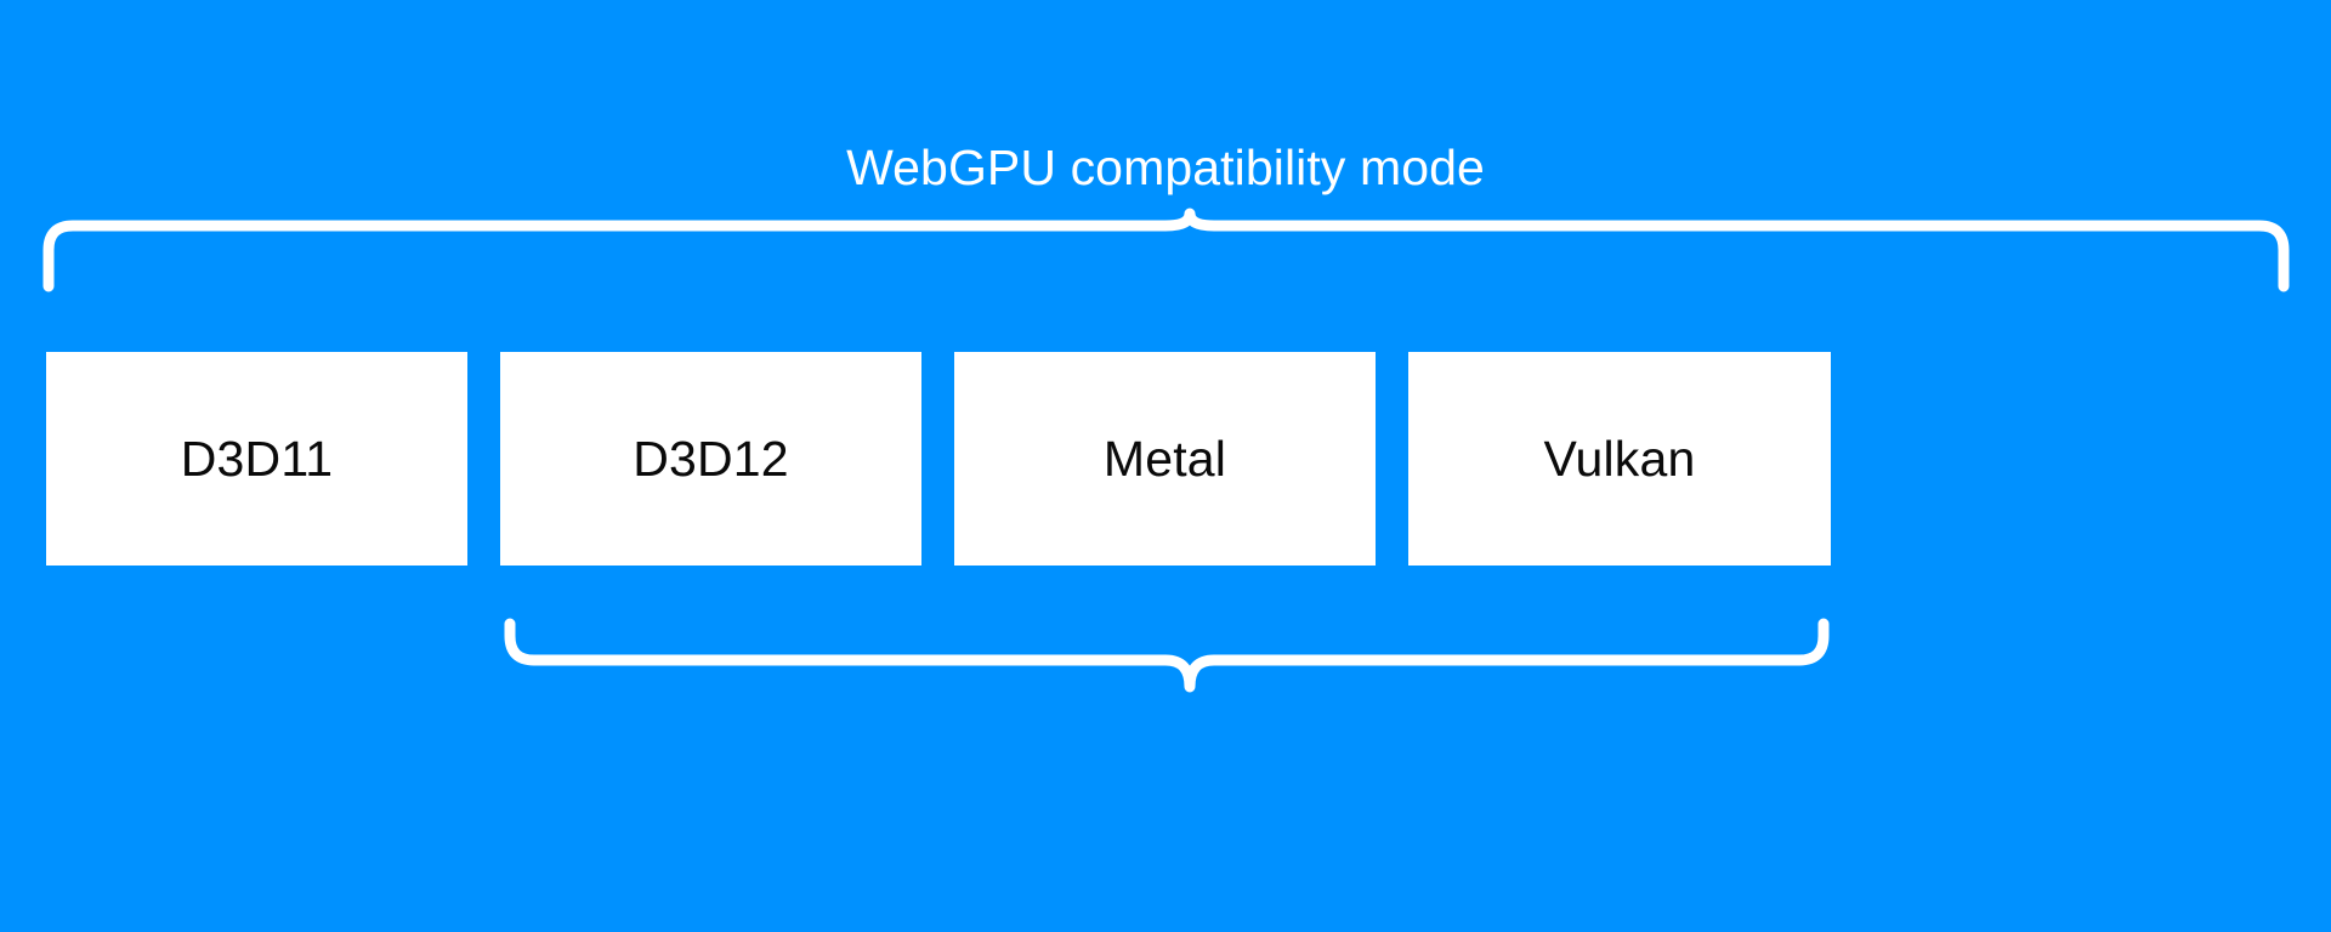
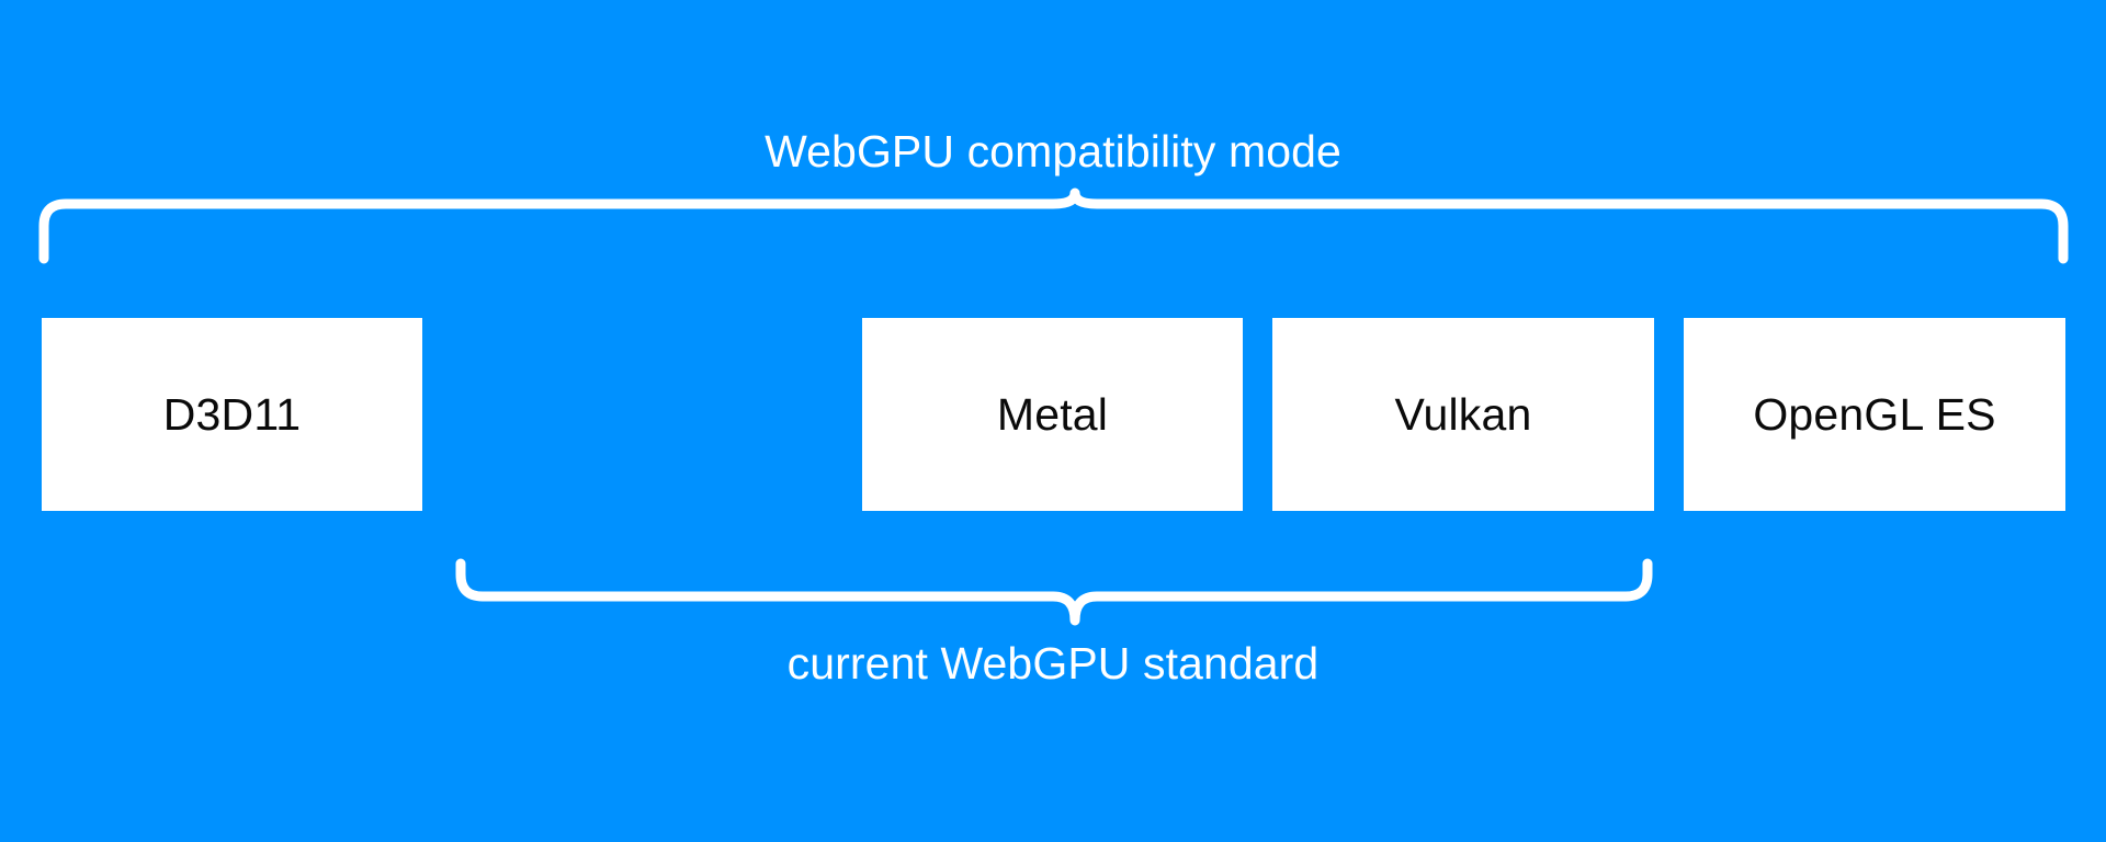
  WebGPU compatibility mode
  D3D11
- D3D12
  Metal
  Vulkan
+ OpenGL ES
+ current WebGPU standard
